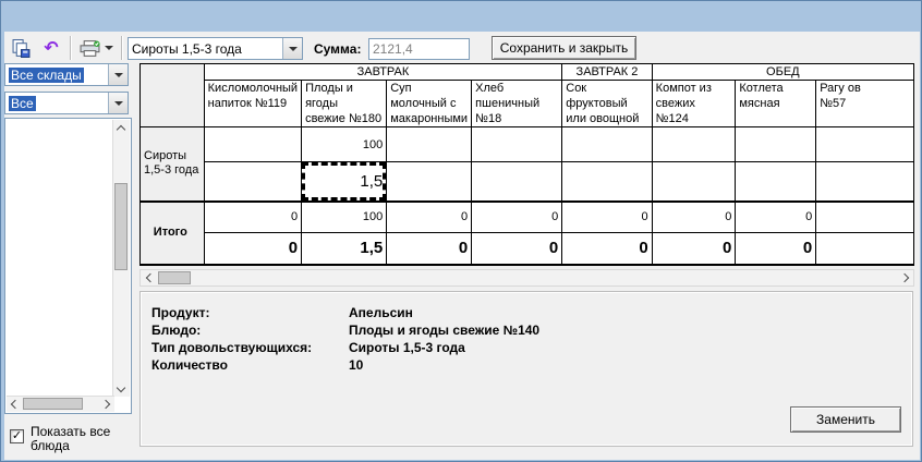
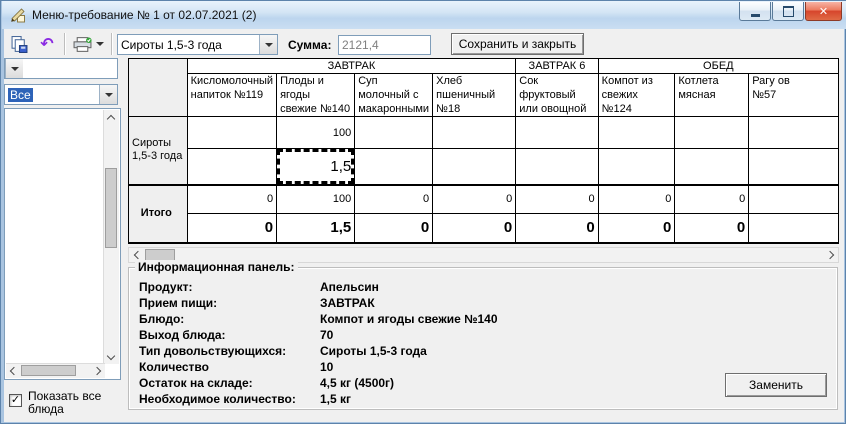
+ Меню-требование № 1 от 02.07.2021 (2)
+ ✕
  ↶
  Сироты 1,5-3 года
  Сумма:
  2121,4
  Сохранить и закрыть
- Все склады
  Все
  ✓
  Показать все блюда
- 	ЗАВТРАК	ЗАВТРАК 2	ОБЕД
+ 	ЗАВТРАК	ЗАВТРАК 6	ОБЕД
- Кисломолочныйнапиток №119	Плоды и ягодысвежие №180	Суп молочный смакаронными	Хлебпшеничный№18	Сок фруктовыйили овощной	Компот изсвежих№124	Котлетамясная	Рагу ов№57
+ Кисломолочныйнапиток №119	Плоды и ягодысвежие №140	Суп молочный смакаронными	Хлебпшеничный№18	Сок фруктовыйили овощной	Компот изсвежих№124	Котлетамясная	Рагу ов№57
  Сироты 1,5-3 года		100
  	1,5
  Итого	0	100	0	0	0	0	0
  0	1,5	0	0	0	0	0
+ Информационная панель:
  Продукт: Апельсин
+ Прием пищи: ЗАВТРАК
- Блюдо: Плоды и ягоды свежие №140
+ Блюдо: Компот и ягоды свежие №140
+ Выход блюда: 70
  Тип довольствующихся: Сироты 1,5-3 года
  Количество 10
+ Остаток на складе: 4,5 кг (4500г)
+ Необходимое количество: 1,5 кг
  Заменить
